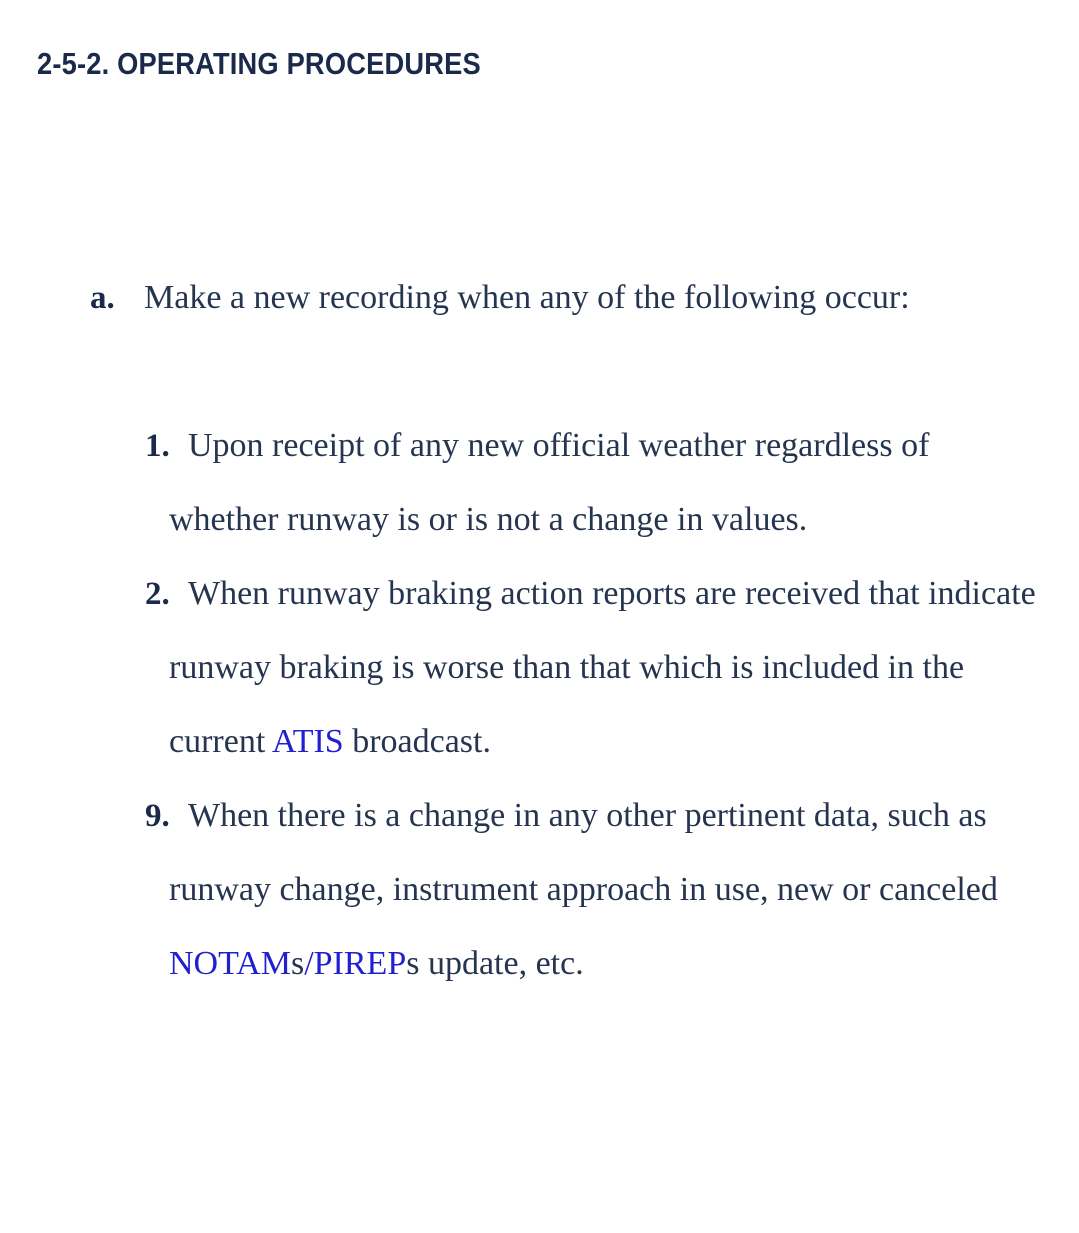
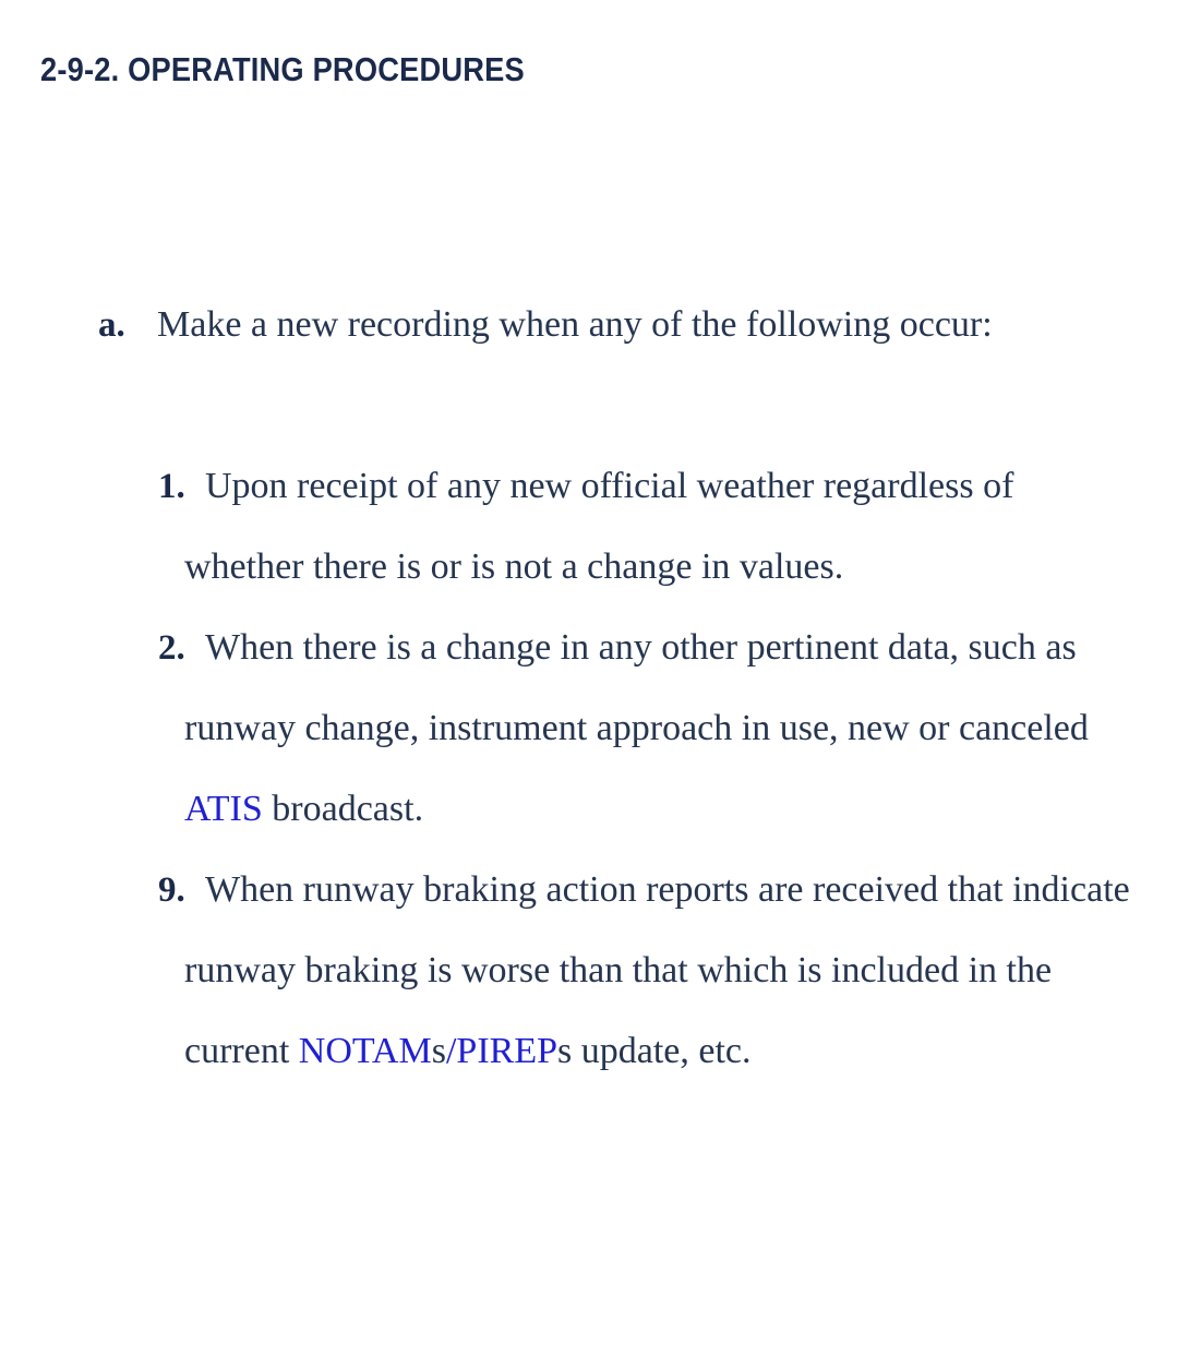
- 2-5-2. OPERATING PROCEDURES
+ 2-9-2. OPERATING PROCEDURES
  a.
  Make a new recording when any of the following occur:
  1.
- Upon receipt of any new official weather regardless of whether runway is or is not a change in values.
+ Upon receipt of any new official weather regardless of whether there is or is not a change in values.
  2.
- When runway braking action reports are received that indicate runway braking is worse than that which is included in the current ATIS broadcast.
+ When there is a change in any other pertinent data, such as runway change, instrument approach in use, new or canceled ATIS broadcast.
  9.
- When there is a change in any other pertinent data, such as runway change, instrument approach in use, new or canceled NOTAMs/PIREPs update, etc.
+ When runway braking action reports are received that indicate runway braking is worse than that which is included in the current NOTAMs/PIREPs update, etc.
